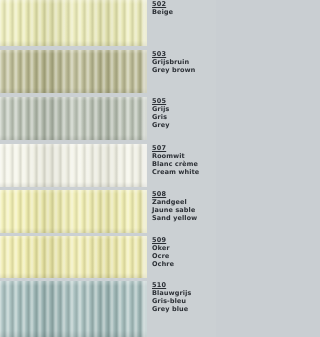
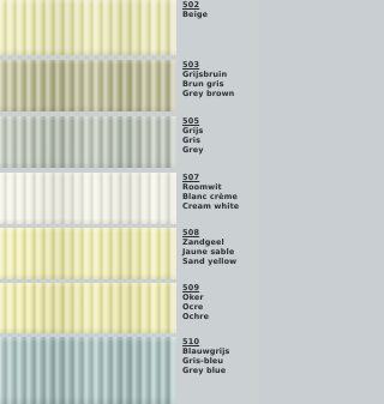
  502
  Beige
  503
  Grijsbruin
+ Brun gris
  Grey brown
  505
  Grijs
  Gris
  Grey
  507
  Roomwit
  Blanc crème
  Cream white
  508
  Zandgeel
  Jaune sable
  Sand yellow
  509
  Oker
  Ocre
  Ochre
  510
  Blauwgrijs
  Gris-bleu
  Grey blue
